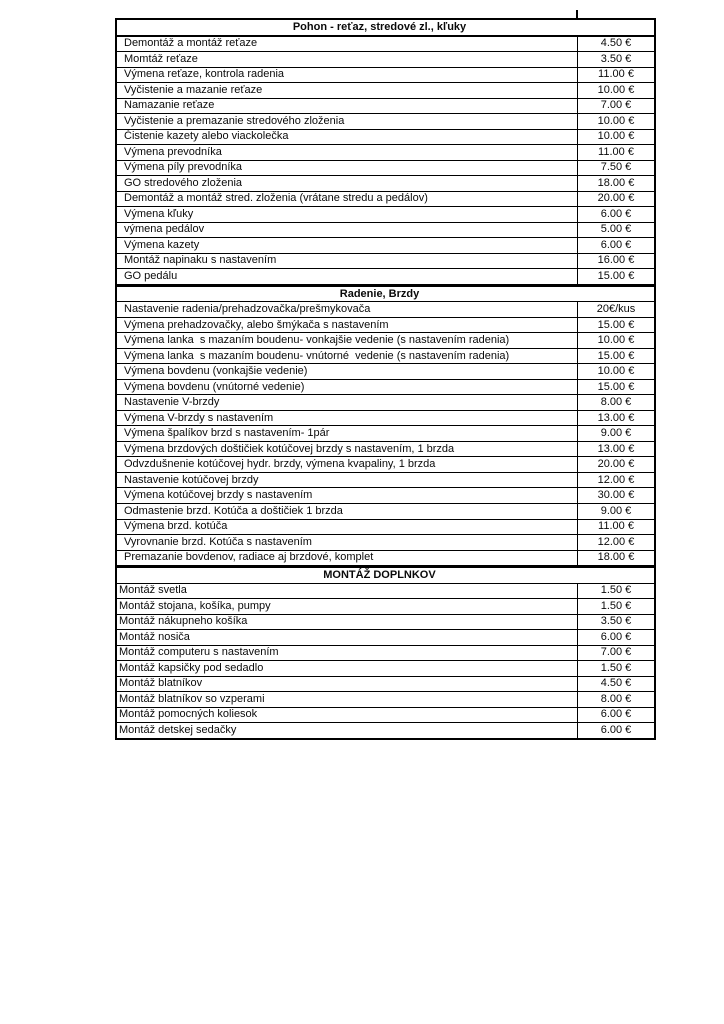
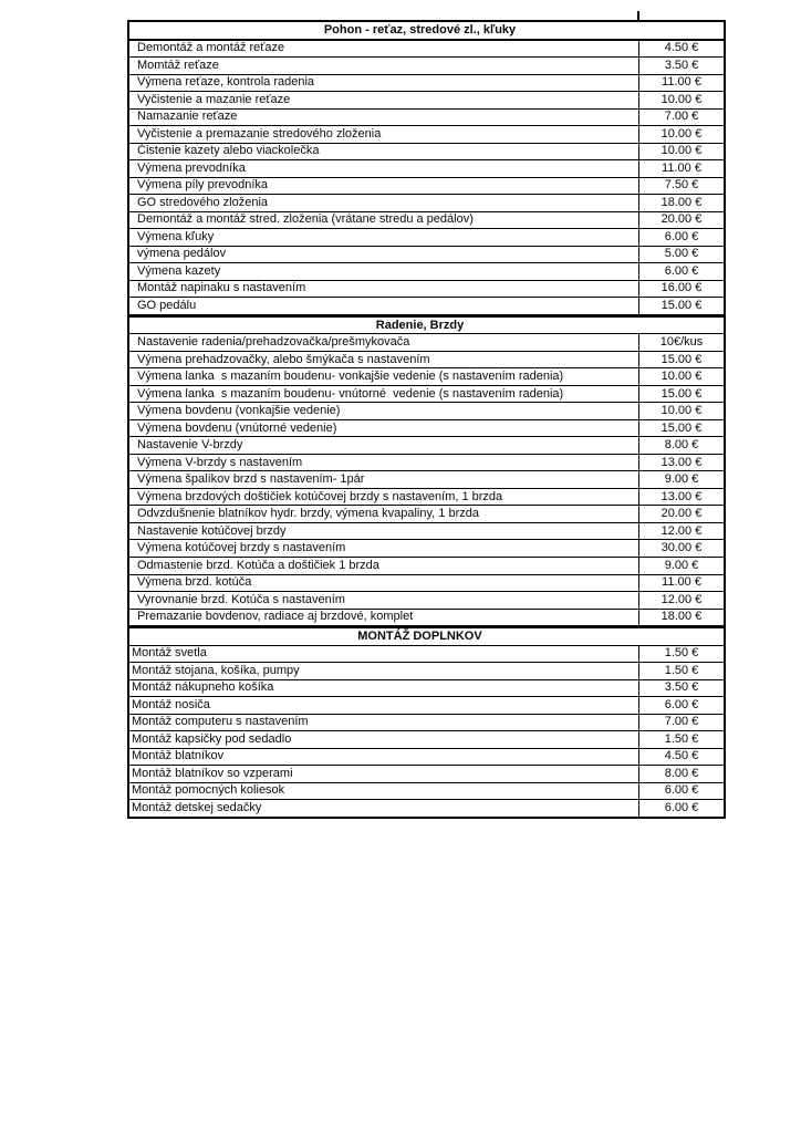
  Pohon - reťaz, stredové zl., kľuky
  Demontáž a montáž reťaze
  4.50 €
  Momtáž reťaze
  3.50 €
  Výmena reťaze, kontrola radenia
  11.00 €
  Vyčistenie a mazanie reťaze
  10.00 €
  Namazanie reťaze
  7.00 €
  Vyčistenie a premazanie stredového zloženia
  10.00 €
  Čistenie kazety alebo viackolečka
  10.00 €
  Výmena prevodníka
  11.00 €
  Výmena píly prevodníka
  7.50 €
  GO stredového zloženia
  18.00 €
  Demontáž a montáž stred. zloženia (vrátane stredu a pedálov)
  20.00 €
  Výmena kľuky
  6.00 €
  výmena pedálov
  5.00 €
  Výmena kazety
  6.00 €
  Montáž napinaku s nastavením
  16.00 €
  GO pedálu
  15.00 €
  Radenie, Brzdy
  Nastavenie radenia/prehadzovačka/prešmykovača
- 20€/kus
+ 10€/kus
  Výmena prehadzovačky, alebo šmýkača s nastavením
  15.00 €
  Výmena lanka s mazaním boudenu- vonkajšie vedenie (s nastavením radenia)
  10.00 €
  Výmena lanka s mazaním boudenu- vnútorné vedenie (s nastavením radenia)
  15.00 €
  Výmena bovdenu (vonkajšie vedenie)
  10.00 €
  Výmena bovdenu (vnútorné vedenie)
  15.00 €
  Nastavenie V-brzdy
  8.00 €
  Výmena V-brzdy s nastavením
  13.00 €
  Výmena špalíkov brzd s nastavením- 1pár
  9.00 €
  Výmena brzdových doštičiek kotúčovej brzdy s nastavením, 1 brzda
  13.00 €
- Odvzdušnenie kotúčovej hydr. brzdy, výmena kvapaliny, 1 brzda
+ Odvzdušnenie blatníkov hydr. brzdy, výmena kvapaliny, 1 brzda
  20.00 €
  Nastavenie kotúčovej brzdy
  12.00 €
  Výmena kotúčovej brzdy s nastavením
  30.00 €
  Odmastenie brzd. Kotúča a doštičiek 1 brzda
  9.00 €
  Výmena brzd. kotúča
  11.00 €
  Vyrovnanie brzd. Kotúča s nastavením
  12.00 €
  Premazanie bovdenov, radiace aj brzdové, komplet
  18.00 €
  MONTÁŽ DOPLNKOV
  Montáž svetla
  1.50 €
  Montáž stojana, košíka, pumpy
  1.50 €
  Montáž nákupneho košíka
  3.50 €
  Montáž nosiča
  6.00 €
  Montáž computeru s nastavením
  7.00 €
  Montáž kapsičky pod sedadlo
  1.50 €
  Montáž blatníkov
  4.50 €
  Montáž blatníkov so vzperami
  8.00 €
  Montáž pomocných koliesok
  6.00 €
  Montáž detskej sedačky
  6.00 €
